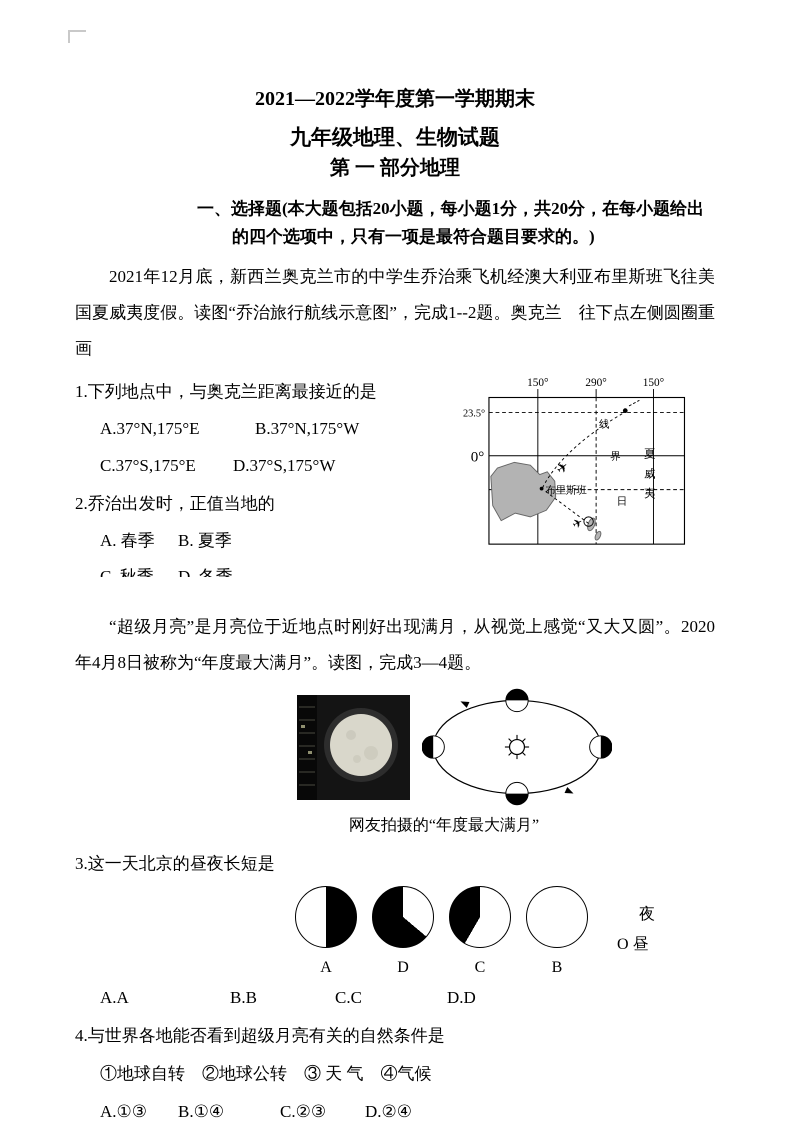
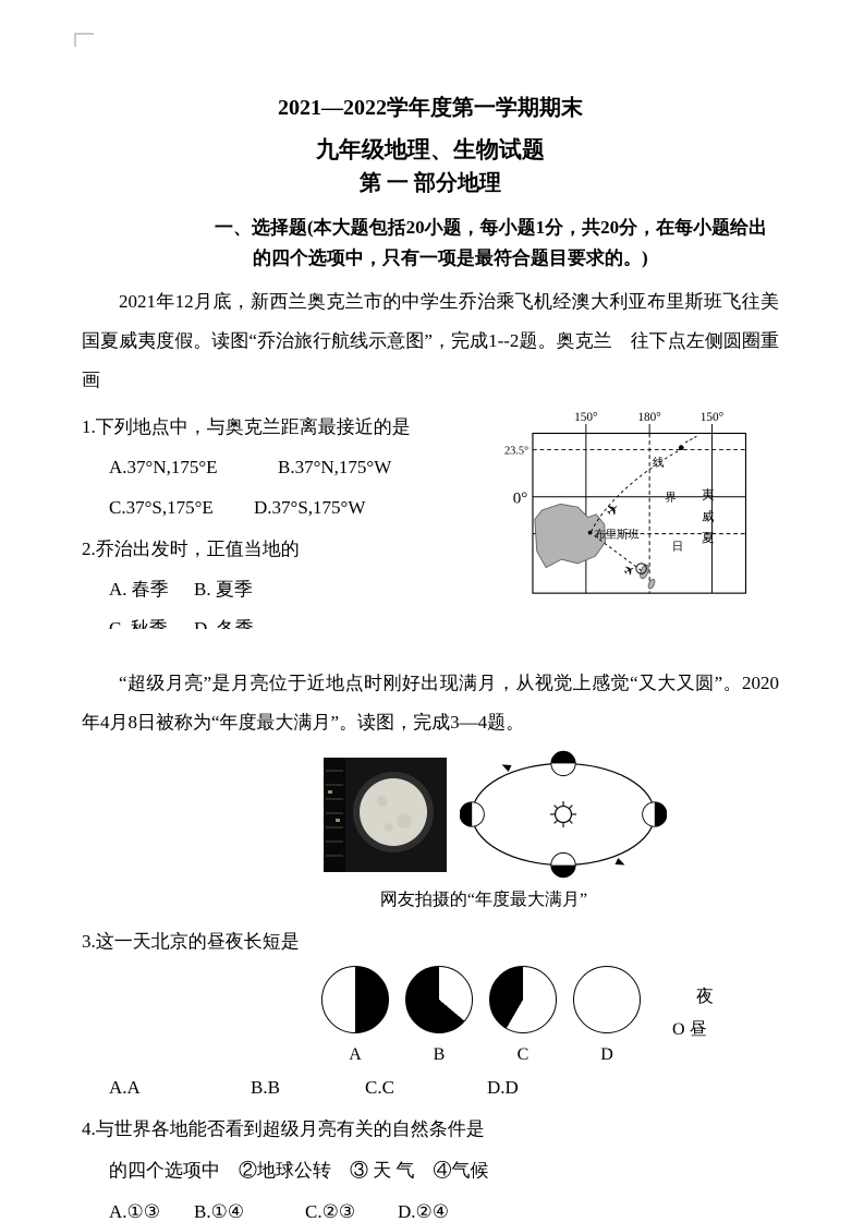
  2021—2022学年度第一学期期末
  九年级地理、生物试题
  第 一 部分地理
  一、选择题(本大题包括20小题，每小题1分，共20分，在每小题给出
  的四个选项中，只有一项是最符合题目要求的。)
  2021年12月底，新西兰奥克兰市的中学生乔治乘飞机经澳大利亚布里斯班飞往美国夏威夷度假。读图“乔治旅行航线示意图”，完成1--2题。奥克兰 往下点左侧圆圈重画
  1.下列地点中，与奥克兰距离最接近的是
  A.37°N,175°E B.37°N,175°W
  C.37°S,175°E D.37°S,175°W
  2.乔治出发时，正值当地的
  A. 春季 B. 夏季
  C. 秋季 D. 冬季
  150°
- 290°
+ 180°
  150°
  23.5°
  0°
  布里斯班
  线
  界
  日
- 夏
+ 夷
  威
- 夷
+ 夏
  “超级月亮”是月亮位于近地点时刚好出现满月，从视觉上感觉“又大又圆”。2020年4月8日被称为“年度最大满月”。读图，完成3—4题。
  网友拍摄的“年度最大满月”
  3.这一天北京的昼夜长短是
  A
- D
+ B
  C
- B
+ D
  夜
  O 昼
  A.A B.B C.C D.D
  4.与世界各地能否看到超级月亮有关的自然条件是
- ①地球自转 ②地球公转 ③ 天 气 ④气候
+ 的四个选项中 ②地球公转 ③ 天 气 ④气候
  A.①③ B.①④ C.②③ D.②④
